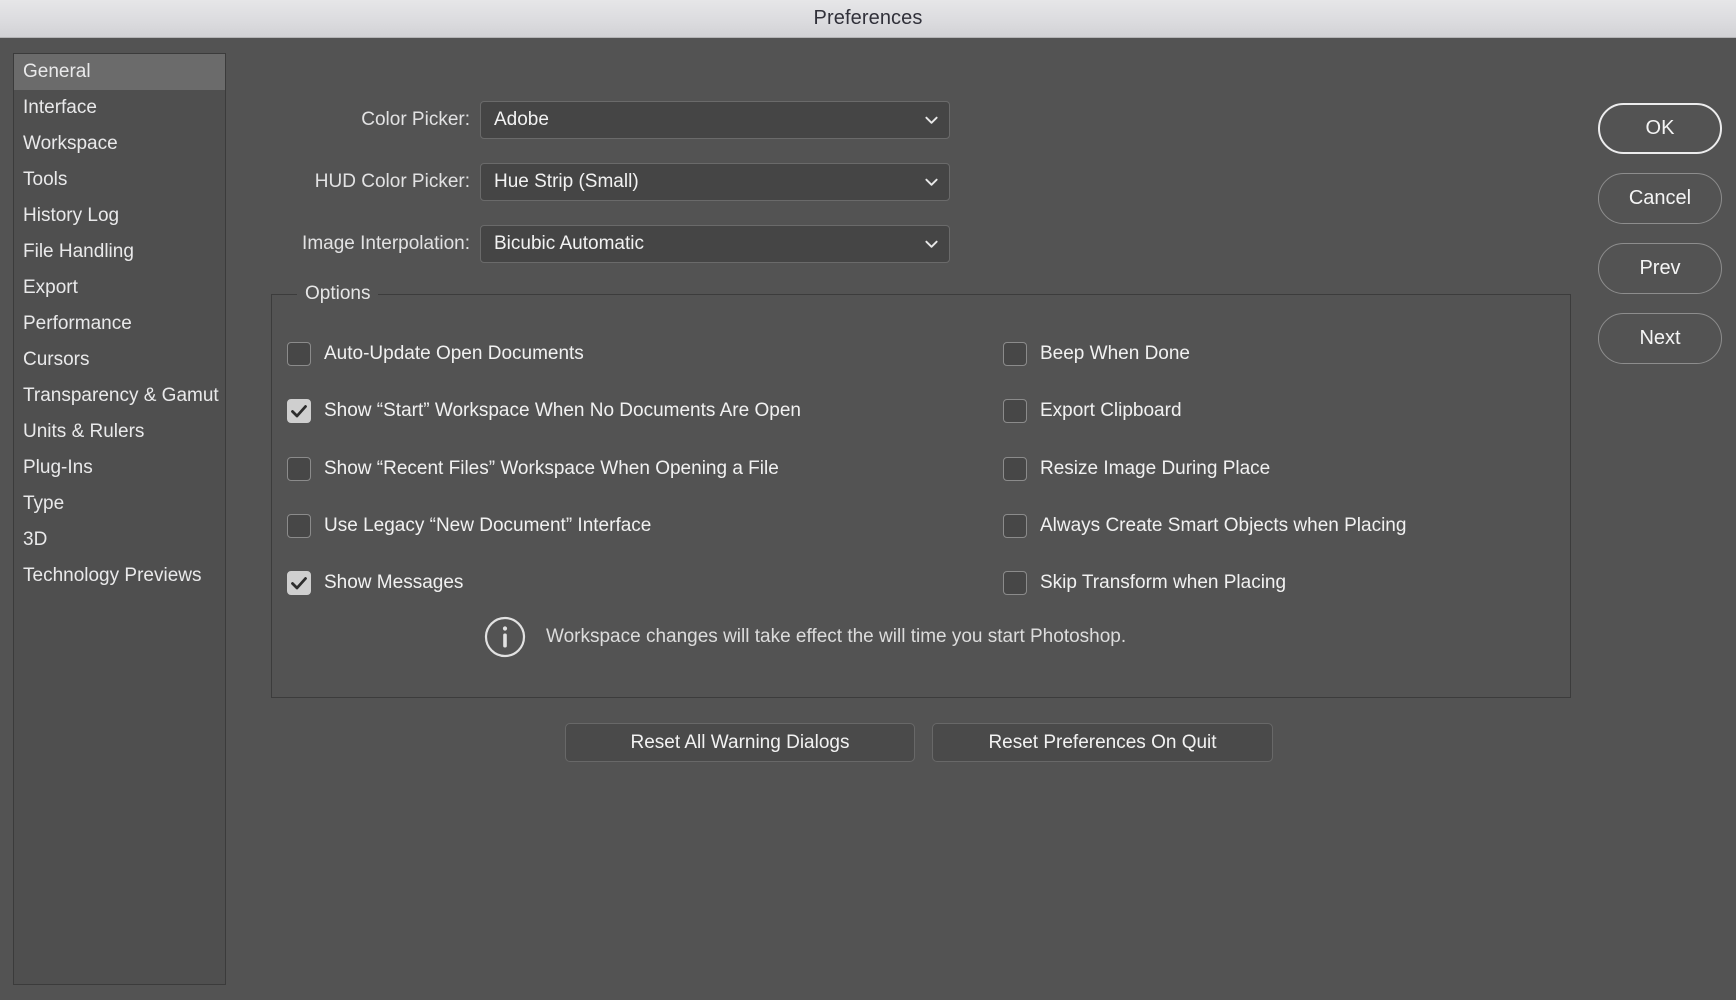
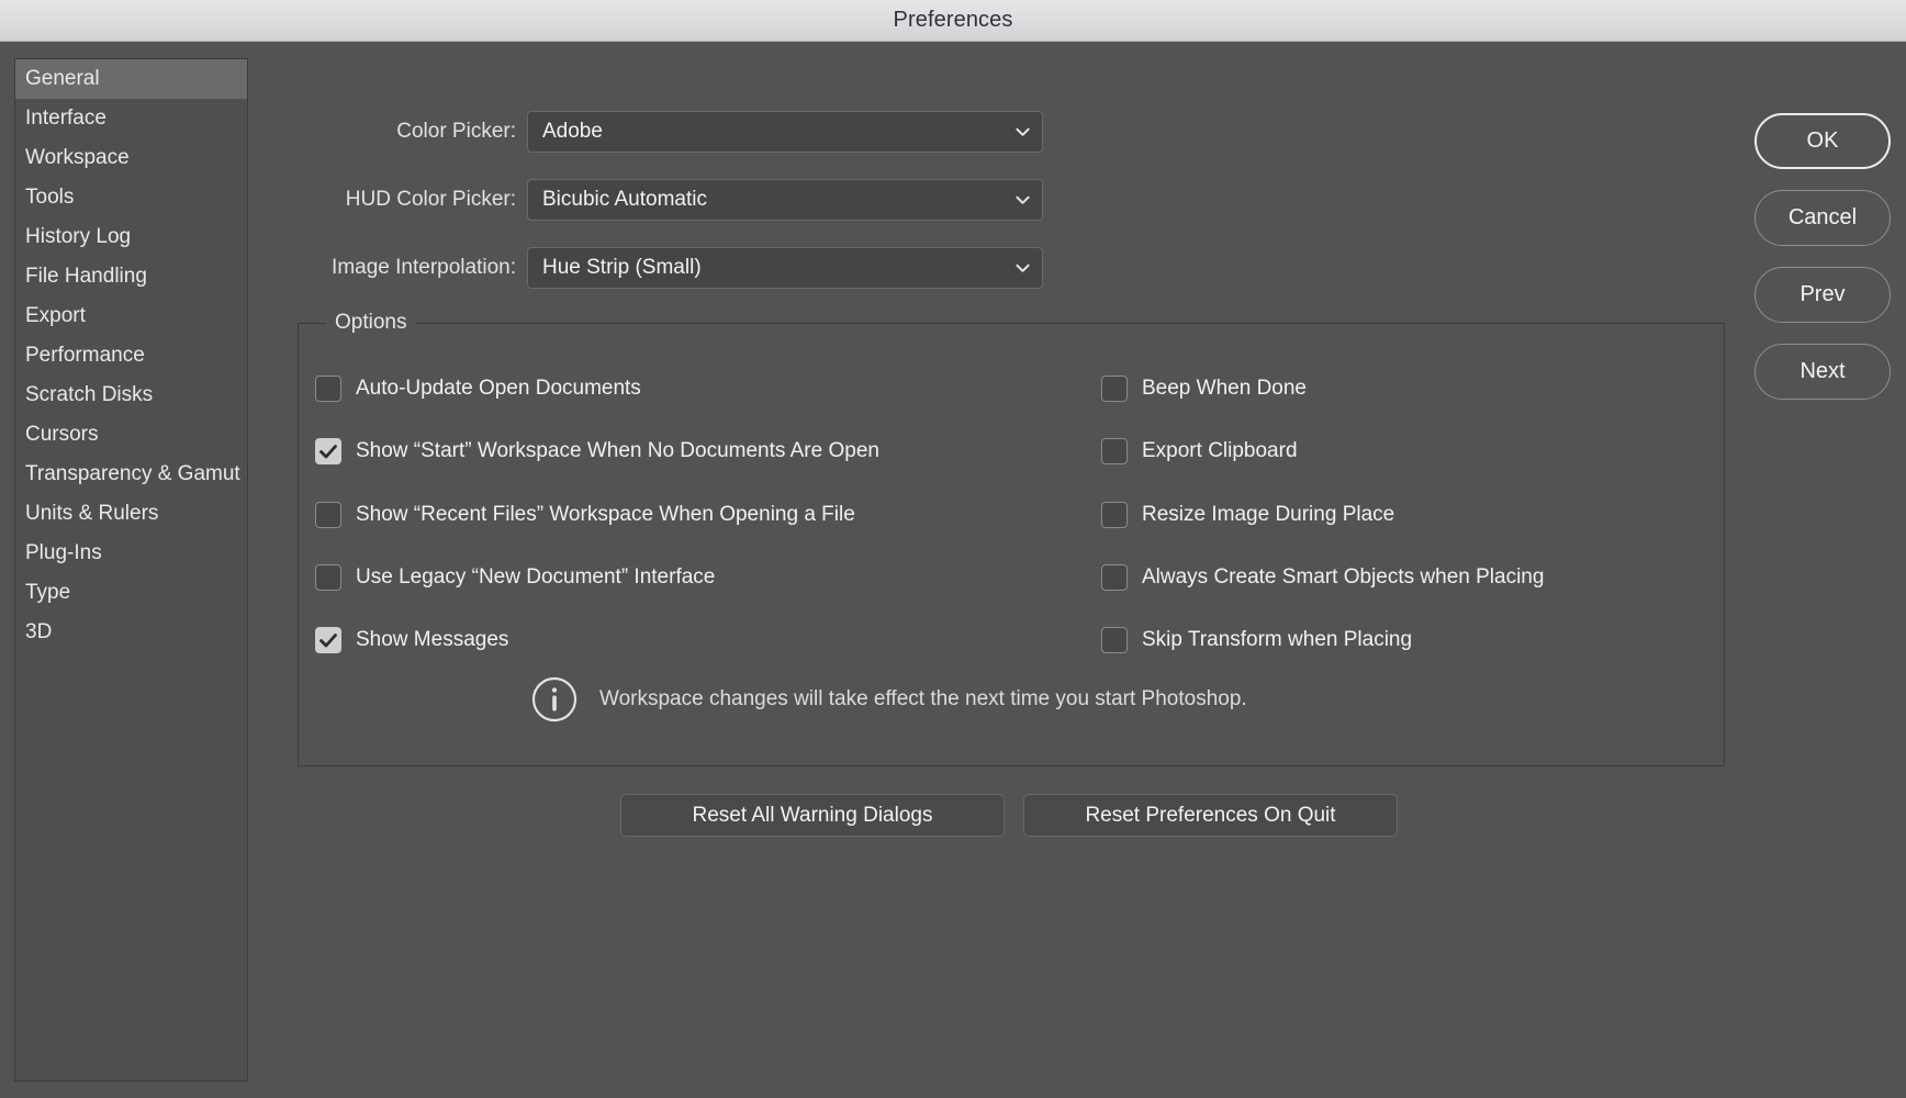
  Preferences
  General
  Interface
  Workspace
  Tools
  History Log
  File Handling
  Export
  Performance
+ Scratch Disks
  Cursors
  Transparency & Gamut
  Units & Rulers
  Plug-Ins
  Type
  3D
- Technology Previews
  Color Picker:
  Adobe
  HUD Color Picker:
- Hue Strip (Small)
+ Bicubic Automatic
  Image Interpolation:
- Bicubic Automatic
+ Hue Strip (Small)
  Options
  Auto-Update Open Documents
  Show “Start” Workspace When No Documents Are Open
  Show “Recent Files” Workspace When Opening a File
  Use Legacy “New Document” Interface
  Show Messages
  Beep When Done
  Export Clipboard
  Resize Image During Place
  Always Create Smart Objects when Placing
  Skip Transform when Placing
- Workspace changes will take effect the will time you start Photoshop.
+ Workspace changes will take effect the next time you start Photoshop.
  Reset All Warning Dialogs
  Reset Preferences On Quit
  OK
  Cancel
  Prev
  Next
